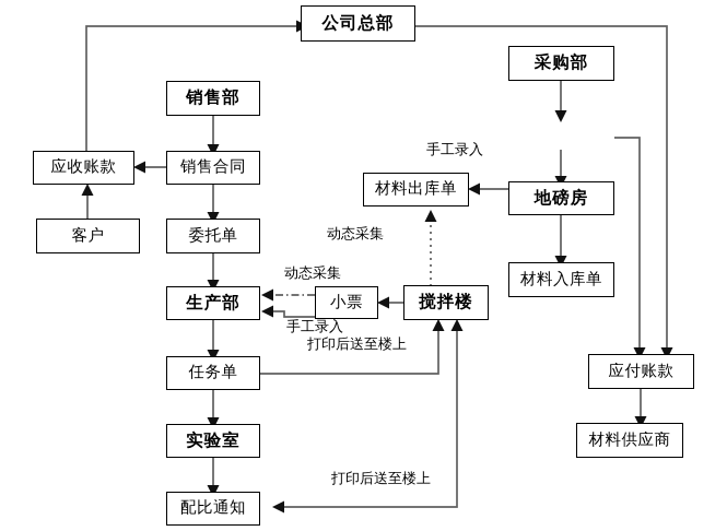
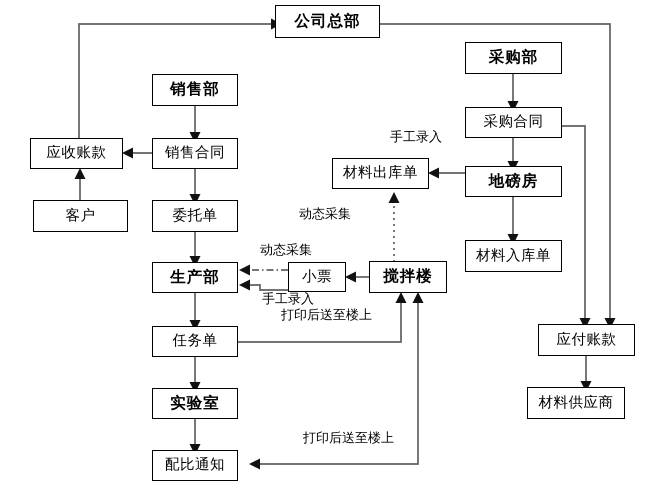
  公司总部
  销售部
  销售合同
  委托单
  应收账款
  客户
  生产部
  任务单
  实验室
  配比通知
  小票
  搅拌楼
  材料出库单
  采购部
+ 采购合同
  地磅房
  材料入库单
  应付账款
  材料供应商
  手工录入
  动态采集
  动态采集
  手工录入
  打印后送至楼上
  打印后送至楼上
